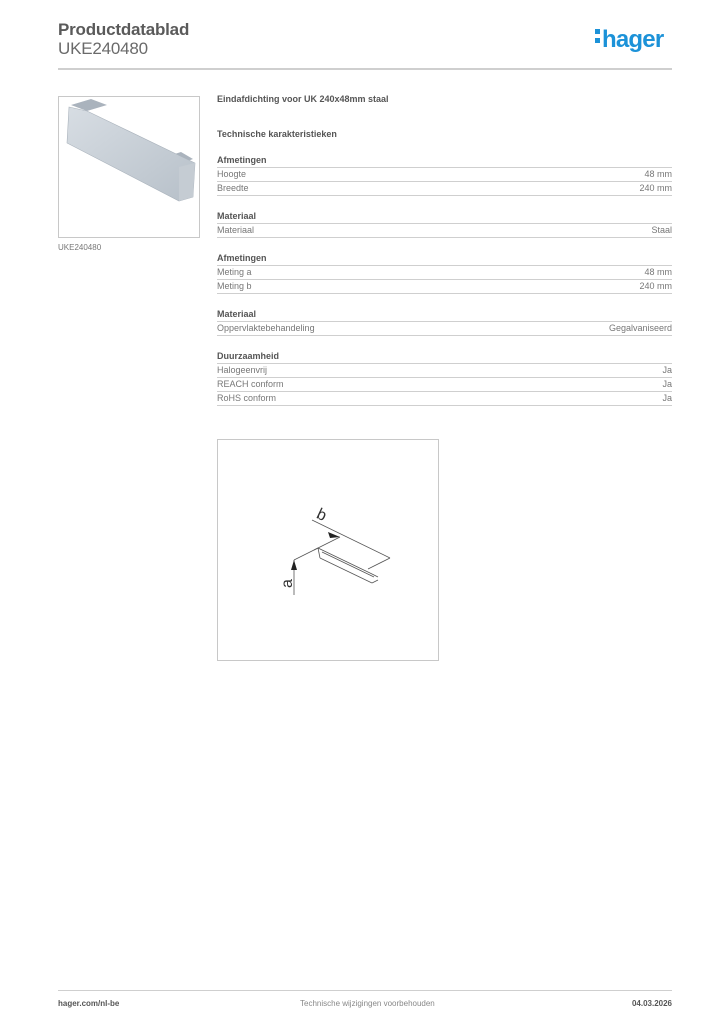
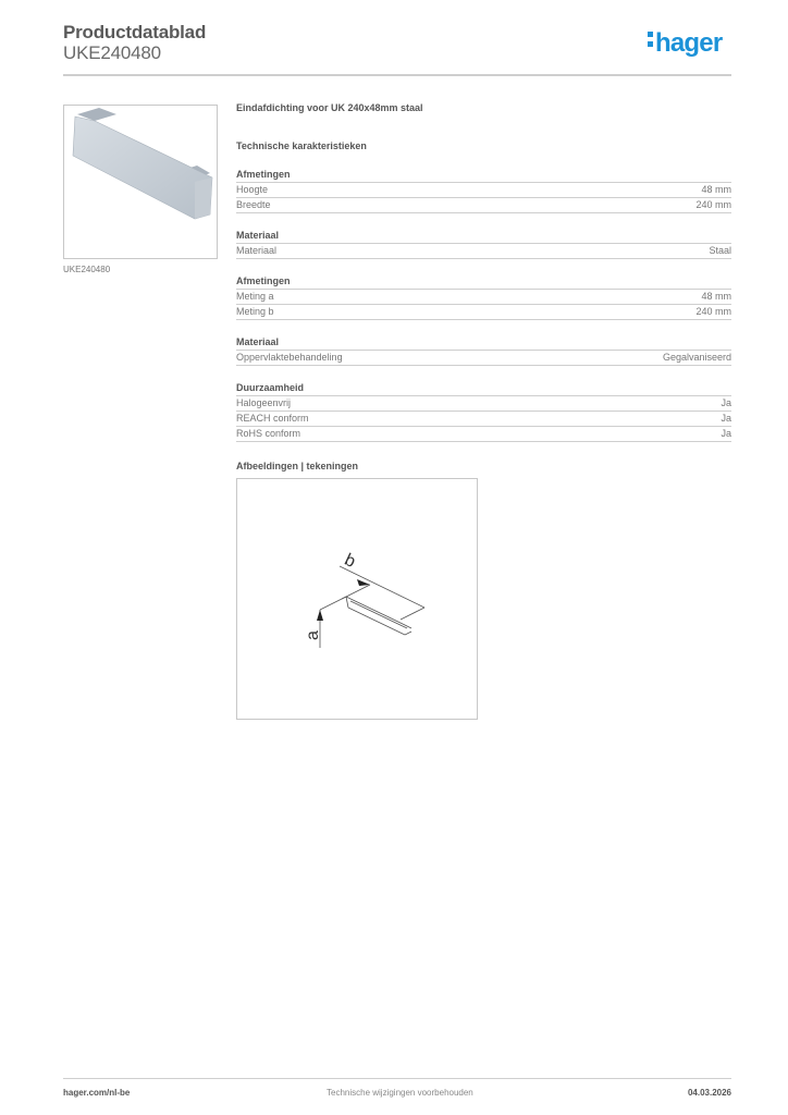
  Productdatablad
  UKE240480
  hager
  UKE240480
  Eindafdichting voor UK 240x48mm staal
  Technische karakteristieken
  Afmetingen
  Hoogte
  48 mm
  Breedte
  240 mm
  Materiaal
  Materiaal
  Staal
  Afmetingen
  Meting a
  48 mm
  Meting b
  240 mm
  Materiaal
  Oppervlaktebehandeling
  Gegalvaniseerd
  Duurzaamheid
  Halogeenvrij
  Ja
  REACH conform
  Ja
  RoHS conform
  Ja
+ Afbeeldingen | tekeningen
  hager.com/nl-be
  Technische wijzigingen voorbehouden
  04.03.2026
